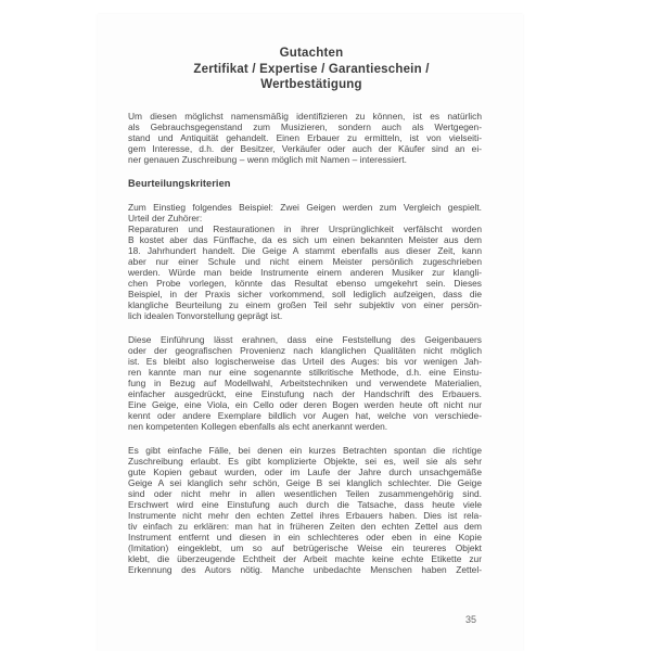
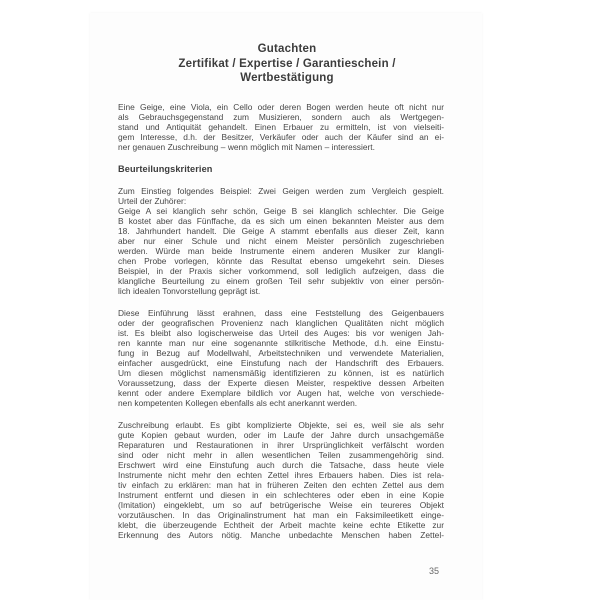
  Gutachten
  Zertifikat / Expertise / Garantieschein /
  Wertbestätigung
- Um diesen möglichst namensmäßig identifizieren zu können, ist es natürlich
+ Eine Geige, eine Viola, ein Cello oder deren Bogen werden heute oft nicht nur
  als Gebrauchsgegenstand zum Musizieren, sondern auch als Wertgegen-
  stand und Antiquität gehandelt. Einen Erbauer zu ermitteln, ist von vielseiti-
  gem Interesse, d.h. der Besitzer, Verkäufer oder auch der Käufer sind an ei-
  ner genauen Zuschreibung – wenn möglich mit Namen – interessiert.
  Beurteilungskriterien
  Zum Einstieg folgendes Beispiel: Zwei Geigen werden zum Vergleich gespielt.
  Urteil der Zuhörer:
- Reparaturen und Restaurationen in ihrer Ursprünglichkeit verfälscht worden
+ Geige A sei klanglich sehr schön, Geige B sei klanglich schlechter. Die Geige
  B kostet aber das Fünffache, da es sich um einen bekannten Meister aus dem
  18. Jahrhundert handelt. Die Geige A stammt ebenfalls aus dieser Zeit, kann
  aber nur einer Schule und nicht einem Meister persönlich zugeschrieben
  werden. Würde man beide Instrumente einem anderen Musiker zur klangli-
  chen Probe vorlegen, könnte das Resultat ebenso umgekehrt sein. Dieses
  Beispiel, in der Praxis sicher vorkommend, soll lediglich aufzeigen, dass die
  klangliche Beurteilung zu einem großen Teil sehr subjektiv von einer persön-
  lich idealen Tonvorstellung geprägt ist.
  Diese Einführung lässt erahnen, dass eine Feststellung des Geigenbauers
  oder der geografischen Provenienz nach klanglichen Qualitäten nicht möglich
  ist. Es bleibt also logischerweise das Urteil des Auges: bis vor wenigen Jah-
  ren kannte man nur eine sogenannte stilkritische Methode, d.h. eine Einstu-
  fung in Bezug auf Modellwahl, Arbeitstechniken und verwendete Materialien,
  einfacher ausgedrückt, eine Einstufung nach der Handschrift des Erbauers.
- Eine Geige, eine Viola, ein Cello oder deren Bogen werden heute oft nicht nur
+ Um diesen möglichst namensmäßig identifizieren zu können, ist es natürlich
+ Voraussetzung, dass der Experte diesen Meister, respektive dessen Arbeiten
  kennt oder andere Exemplare bildlich vor Augen hat, welche von verschiede-
  nen kompetenten Kollegen ebenfalls als echt anerkannt werden.
- Es gibt einfache Fälle, bei denen ein kurzes Betrachten spontan die richtige
  Zuschreibung erlaubt. Es gibt komplizierte Objekte, sei es, weil sie als sehr
  gute Kopien gebaut wurden, oder im Laufe der Jahre durch unsachgemäße
- Geige A sei klanglich sehr schön, Geige B sei klanglich schlechter. Die Geige
+ Reparaturen und Restaurationen in ihrer Ursprünglichkeit verfälscht worden
  sind oder nicht mehr in allen wesentlichen Teilen zusammengehörig sind.
  Erschwert wird eine Einstufung auch durch die Tatsache, dass heute viele
  Instrumente nicht mehr den echten Zettel ihres Erbauers haben. Dies ist rela-
  tiv einfach zu erklären: man hat in früheren Zeiten den echten Zettel aus dem
  Instrument entfernt und diesen in ein schlechteres oder eben in eine Kopie
  (Imitation) eingeklebt, um so auf betrügerische Weise ein teureres Objekt
+ vorzutäuschen. In das Originalinstrument hat man ein Faksimileetikett einge-
  klebt, die überzeugende Echtheit der Arbeit machte keine echte Etikette zur
  Erkennung des Autors nötig. Manche unbedachte Menschen haben Zettel-
  35
